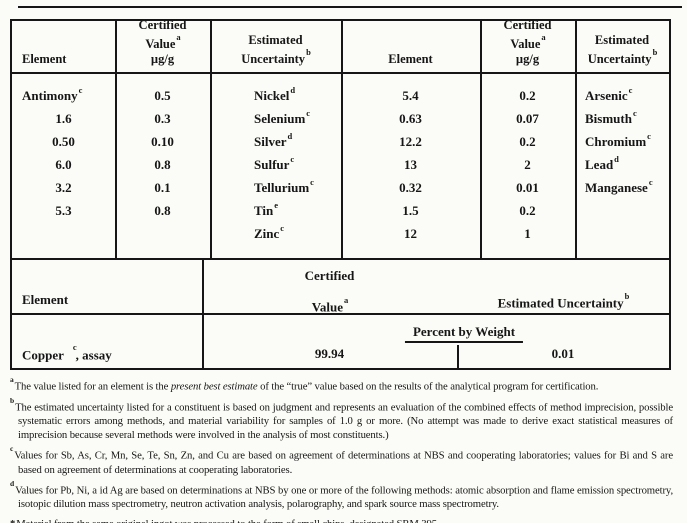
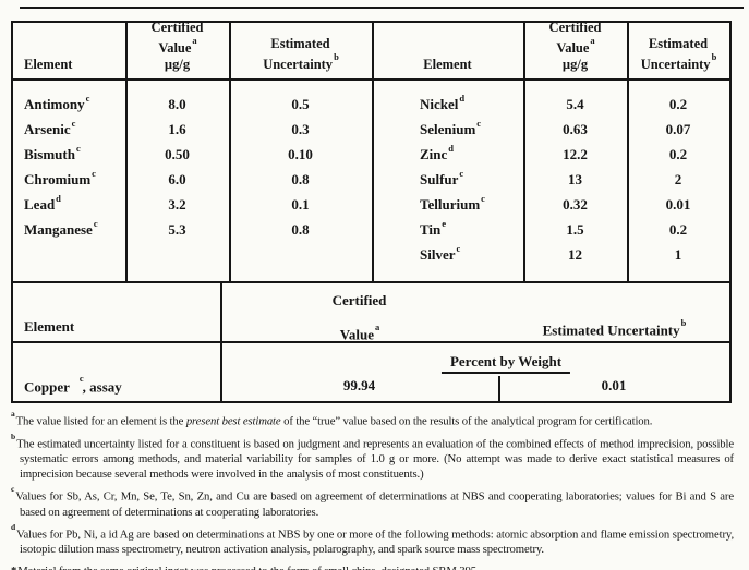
  Element
  Certified
  Valuea
  µg/g
  Estimated
  Uncertaintyb
  Element
  Certified
  Valuea
  µg/g
  Estimated
  Uncertaintyb
  Antimony
  c
+ 8.0
  0.5
  Nickel
  d
  5.4
  0.2
  Arsenic
  c
  1.6
  0.3
  Selenium
  c
  0.63
  0.07
  Bismuth
  c
  0.50
  0.10
- Silver
+ Zinc
  d
  12.2
  0.2
  Chromium
  c
  6.0
  0.8
  Sulfur
  c
  13
  2
  Lead
  d
  3.2
  0.1
  Tellurium
  c
  0.32
  0.01
  Manganese
  c
  5.3
  0.8
  Tin
  e
  1.5
  0.2
- Zinc
+ Silver
  c
  12
  1
  Element
  Certified
  Valuea
  Estimated Uncertaintyb
  Percent by Weight
  Copperc, assay
  99.94
  0.01
  aThe value listed for an element is the present best estimate of the “true” value based on the results of the analytical program for certification.
  bThe estimated uncertainty listed for a constituent is based on judgment and represents an evaluation of the combined effects of method imprecision, possible systematic errors among methods, and material variability for samples of 1.0 g or more. (No attempt was made to derive exact statistical measures of imprecision because several methods were involved in the analysis of most constituents.)
  cValues for Sb, As, Cr, Mn, Se, Te, Sn, Zn, and Cu are based on agreement of determinations at NBS and cooperating laboratories; values for Bi and S are based on agreement of determinations at cooperating laboratories.
  dValues for Pb, Ni, a id Ag are based on determinations at NBS by one or more of the following methods: atomic absorption and flame emission spectrometry, isotopic dilution mass spectrometry, neutron activation analysis, polarography, and spark source mass spectrometry.
